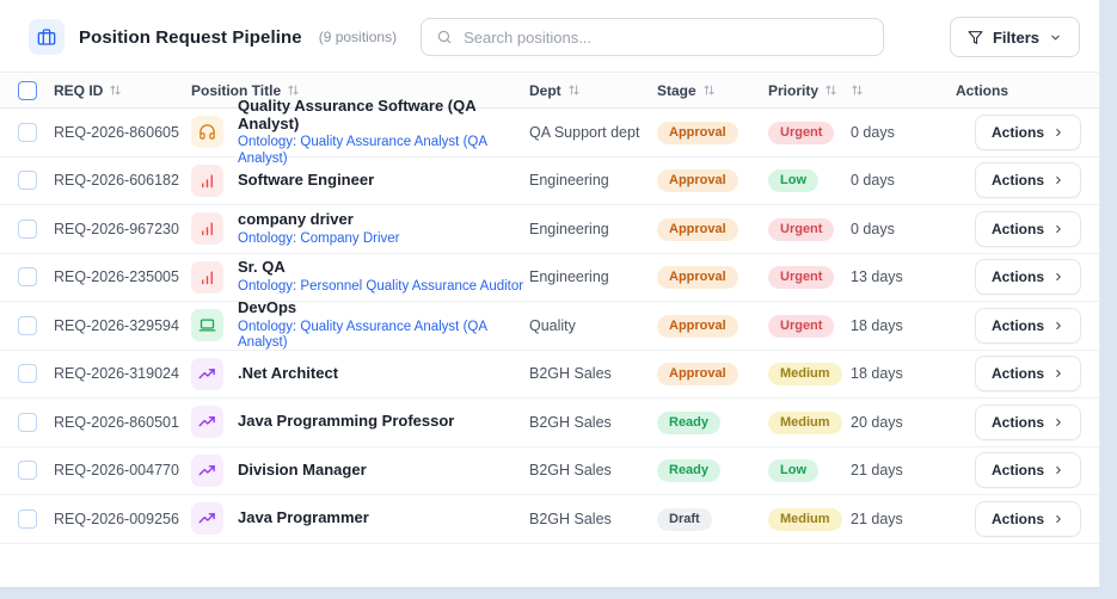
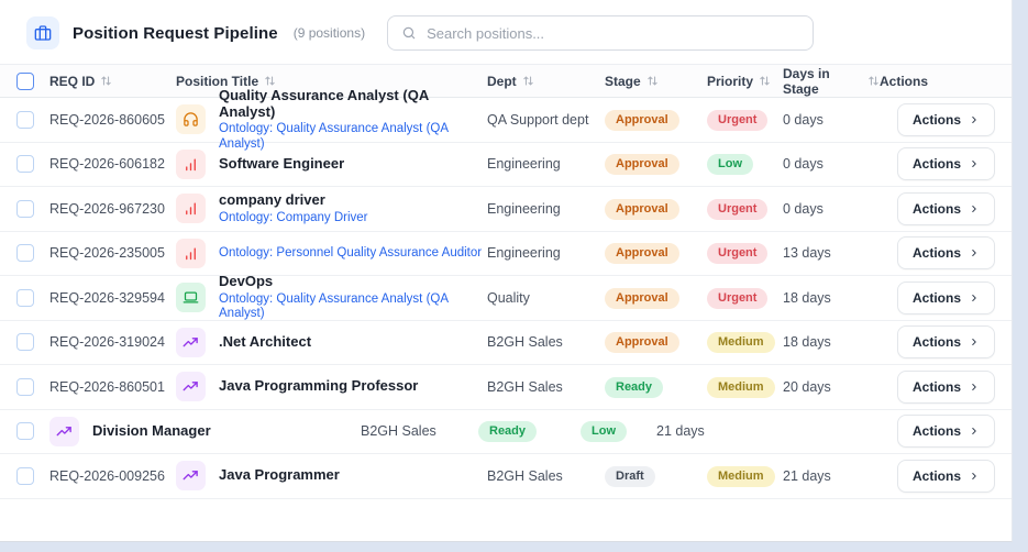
  Position Request Pipeline
  (9 positions)
  Search positions...
- Filters
  REQ ID
  Position Title
  Dept
  Stage
  Priority
+ Days in Stage
  Actions
  REQ-2026-860605
- Quality Assurance Software (QA Analyst)
+ Quality Assurance Analyst (QA Analyst)
  Ontology: Quality Assurance Analyst (QA Analyst)
  QA Support dept
  Approval
  Urgent
  0 days
  Actions
  REQ-2026-606182
  Software Engineer
  Engineering
  Approval
  Low
  0 days
  Actions
  REQ-2026-967230
  company driver
  Ontology: Company Driver
  Engineering
  Approval
  Urgent
  0 days
  Actions
  REQ-2026-235005
- Sr. QA
  Ontology: Personnel Quality Assurance Auditor
  Engineering
  Approval
  Urgent
  13 days
  Actions
  REQ-2026-329594
  DevOps
  Ontology: Quality Assurance Analyst (QA Analyst)
  Quality
  Approval
  Urgent
  18 days
  Actions
  REQ-2026-319024
  .Net Architect
  B2GH Sales
  Approval
  Medium
  18 days
  Actions
  REQ-2026-860501
  Java Programming Professor
  B2GH Sales
  Ready
  Medium
  20 days
  Actions
- REQ-2026-004770
  Division Manager
  B2GH Sales
  Ready
  Low
  21 days
  Actions
  REQ-2026-009256
  Java Programmer
  B2GH Sales
  Draft
  Medium
  21 days
  Actions
